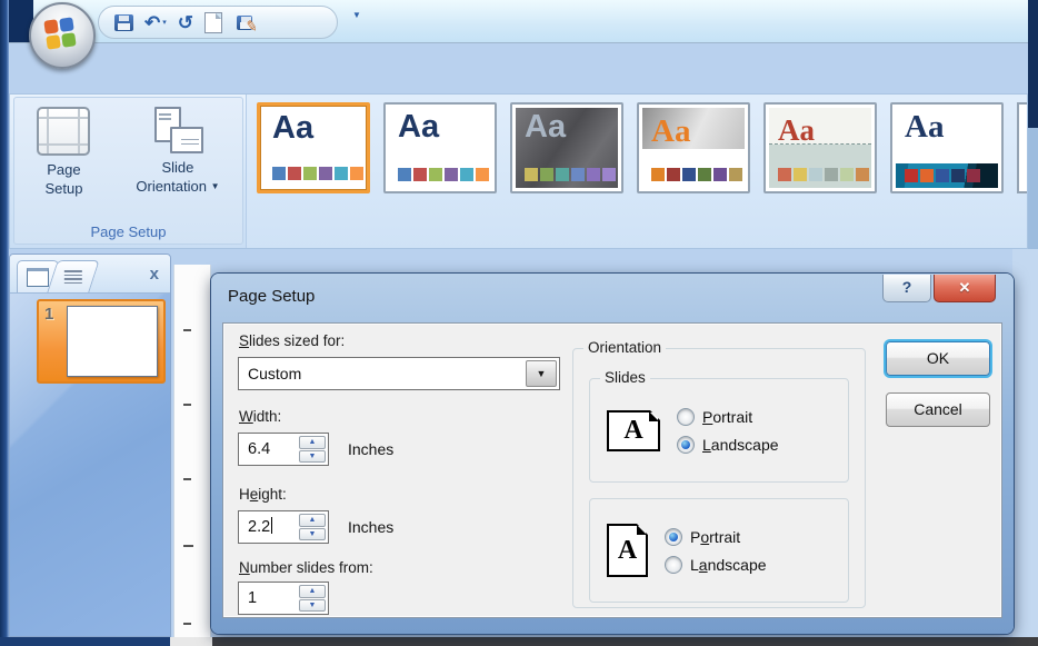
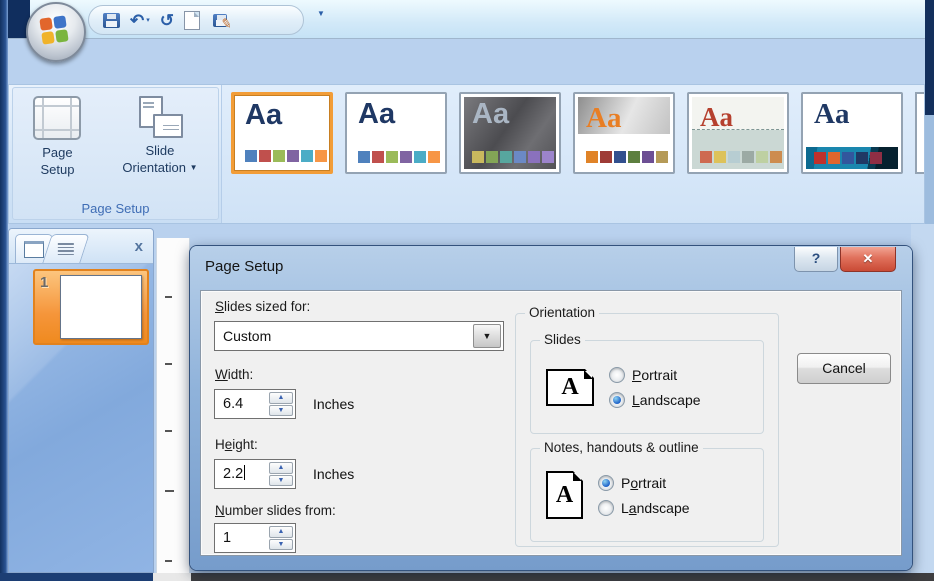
  ↶
  ↺
  ▼
  Page
  Setup
  Slide
  Orientation ▼
  Page Setup
  Aa
  Aa
  Aa
  Aa
  Aa
  Aa
  x
  1
  Page Setup
  ?
  ✕
  Slides sized for:
  Custom
  ▼
  Width:
  6.4
  Inches
  Height:
  2.2
  Inches
  Number slides from:
  1
  Orientation
  Slides
  A
  Portrait
  Landscape
+ Notes, handouts & outline
  A
  Portrait
  Landscape
- OK
  Cancel
